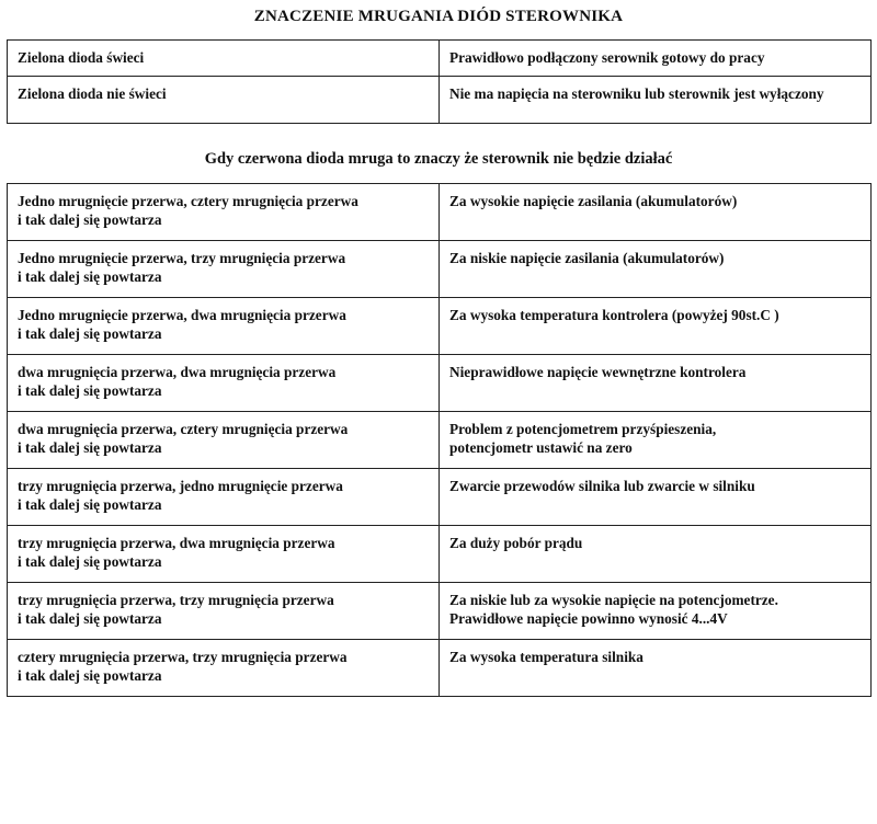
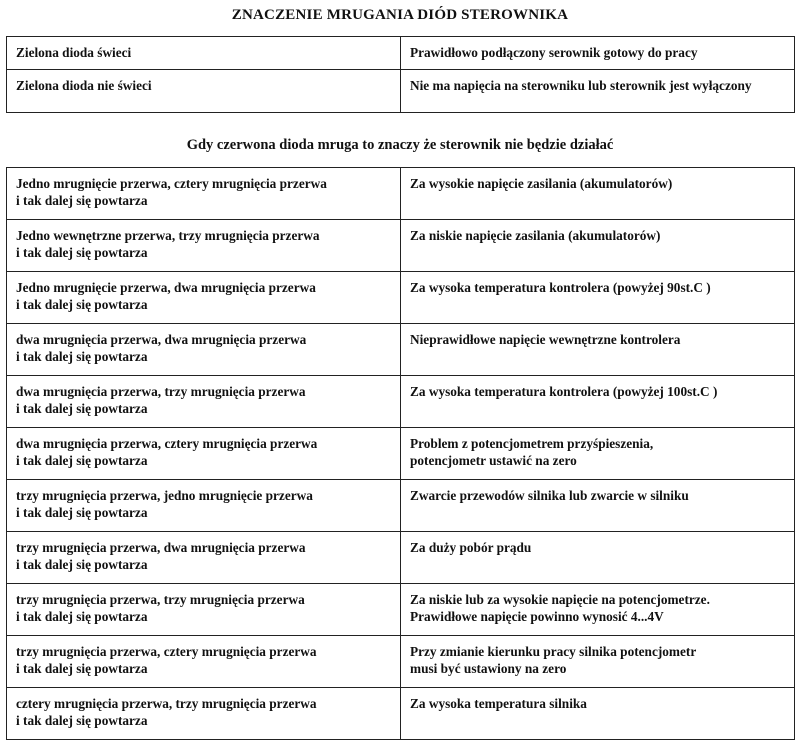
  ZNACZENIE MRUGANIA DIÓD STEROWNIKA
  Zielona dioda świeci	Prawidłowo podłączony serownik gotowy do pracy
  Zielona dioda nie świeci	Nie ma napięcia na sterowniku lub sterownik jest wyłączony
  Gdy czerwona dioda mruga to znaczy że sterownik nie będzie działać
  Jedno mrugnięcie przerwa, cztery mrugnięcia przerwa i tak dalej się powtarza	Za wysokie napięcie zasilania (akumulatorów)
- Jedno mrugnięcie przerwa, trzy mrugnięcia przerwa i tak dalej się powtarza	Za niskie napięcie zasilania (akumulatorów)
+ Jedno wewnętrzne przerwa, trzy mrugnięcia przerwa i tak dalej się powtarza	Za niskie napięcie zasilania (akumulatorów)
  Jedno mrugnięcie przerwa, dwa mrugnięcia przerwa i tak dalej się powtarza	Za wysoka temperatura kontrolera (powyżej 90st.C )
  dwa mrugnięcia przerwa, dwa mrugnięcia przerwa i tak dalej się powtarza	Nieprawidłowe napięcie wewnętrzne kontrolera
+ dwa mrugnięcia przerwa, trzy mrugnięcia przerwa i tak dalej się powtarza	Za wysoka temperatura kontrolera (powyżej 100st.C )
  dwa mrugnięcia przerwa, cztery mrugnięcia przerwa i tak dalej się powtarza	Problem z potencjometrem przyśpieszenia, potencjometr ustawić na zero
  trzy mrugnięcia przerwa, jedno mrugnięcie przerwa i tak dalej się powtarza	Zwarcie przewodów silnika lub zwarcie w silniku
  trzy mrugnięcia przerwa, dwa mrugnięcia przerwa i tak dalej się powtarza	Za duży pobór prądu
  trzy mrugnięcia przerwa, trzy mrugnięcia przerwa i tak dalej się powtarza	Za niskie lub za wysokie napięcie na potencjometrze. Prawidłowe napięcie powinno wynosić 4...4V
+ trzy mrugnięcia przerwa, cztery mrugnięcia przerwa i tak dalej się powtarza	Przy zmianie kierunku pracy silnika potencjometr musi być ustawiony na zero
  cztery mrugnięcia przerwa, trzy mrugnięcia przerwa i tak dalej się powtarza	Za wysoka temperatura silnika
